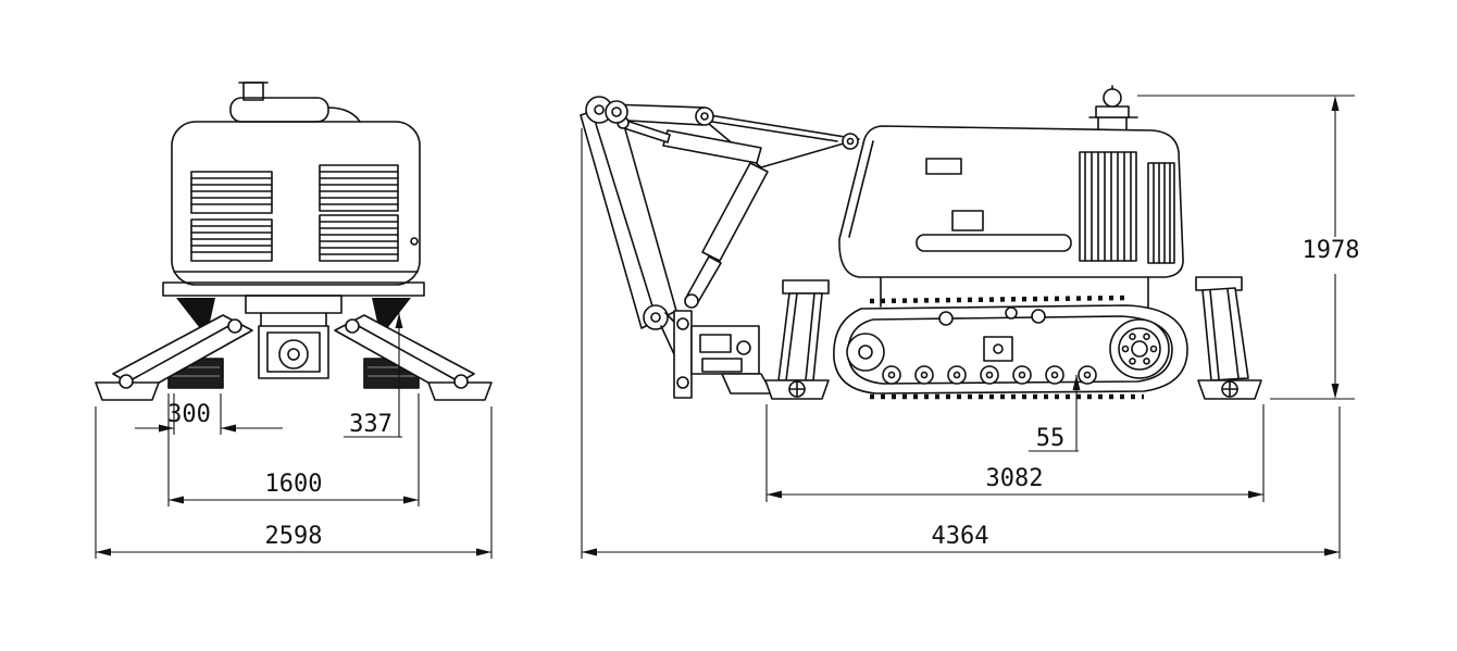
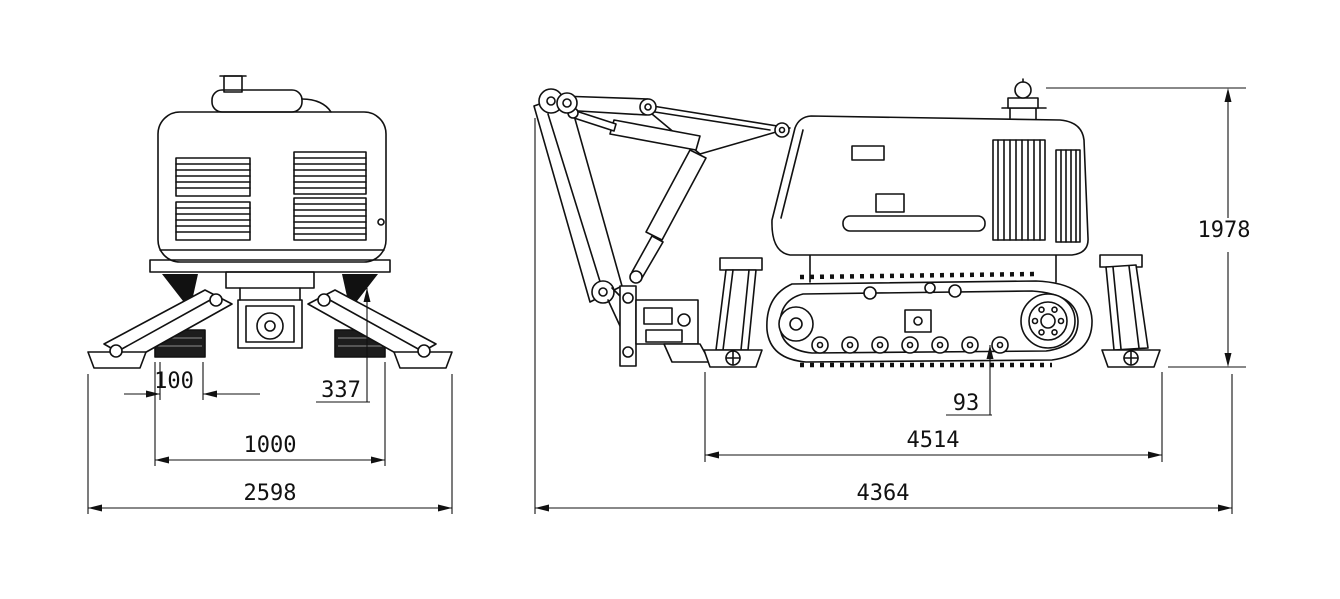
- 300
+ 100
  337
- 1600
+ 1000
  2598
- 55
+ 93
- 3082
+ 4514
  4364
  1978
